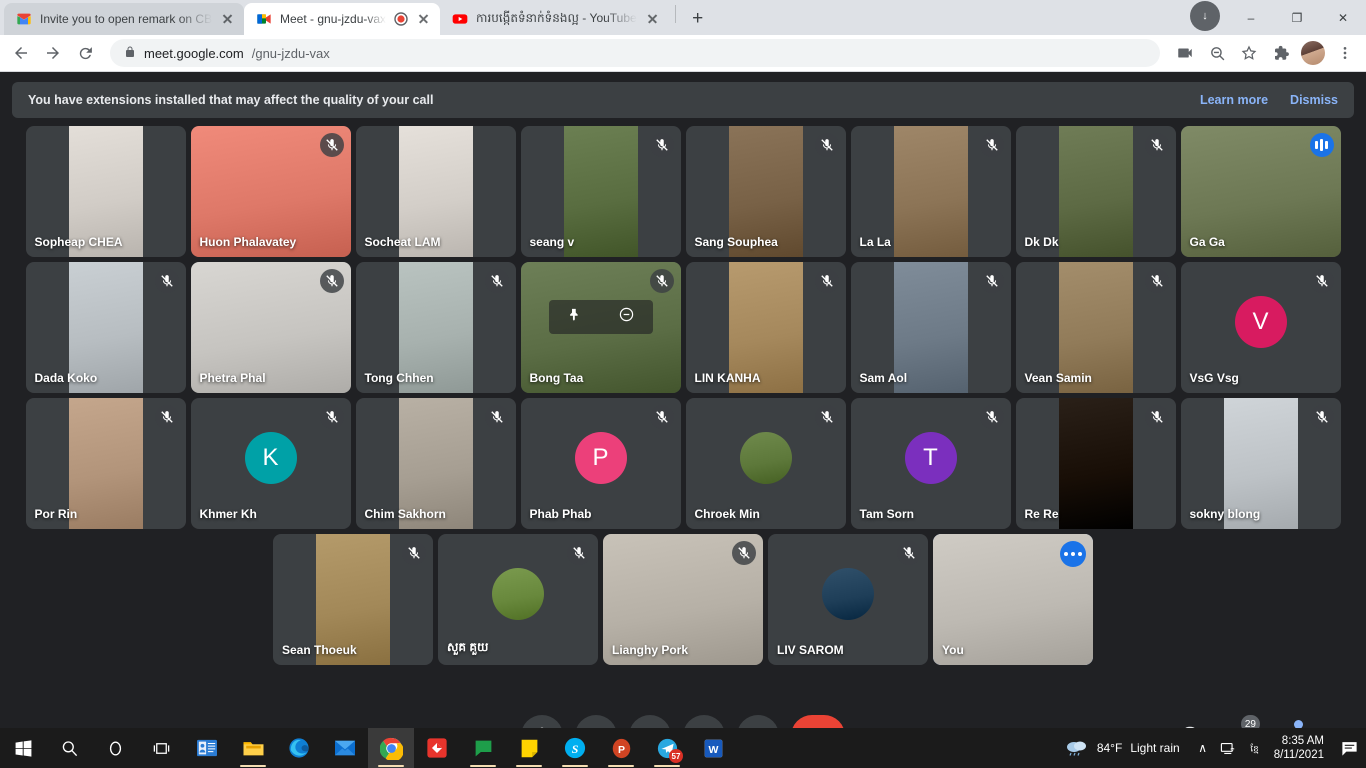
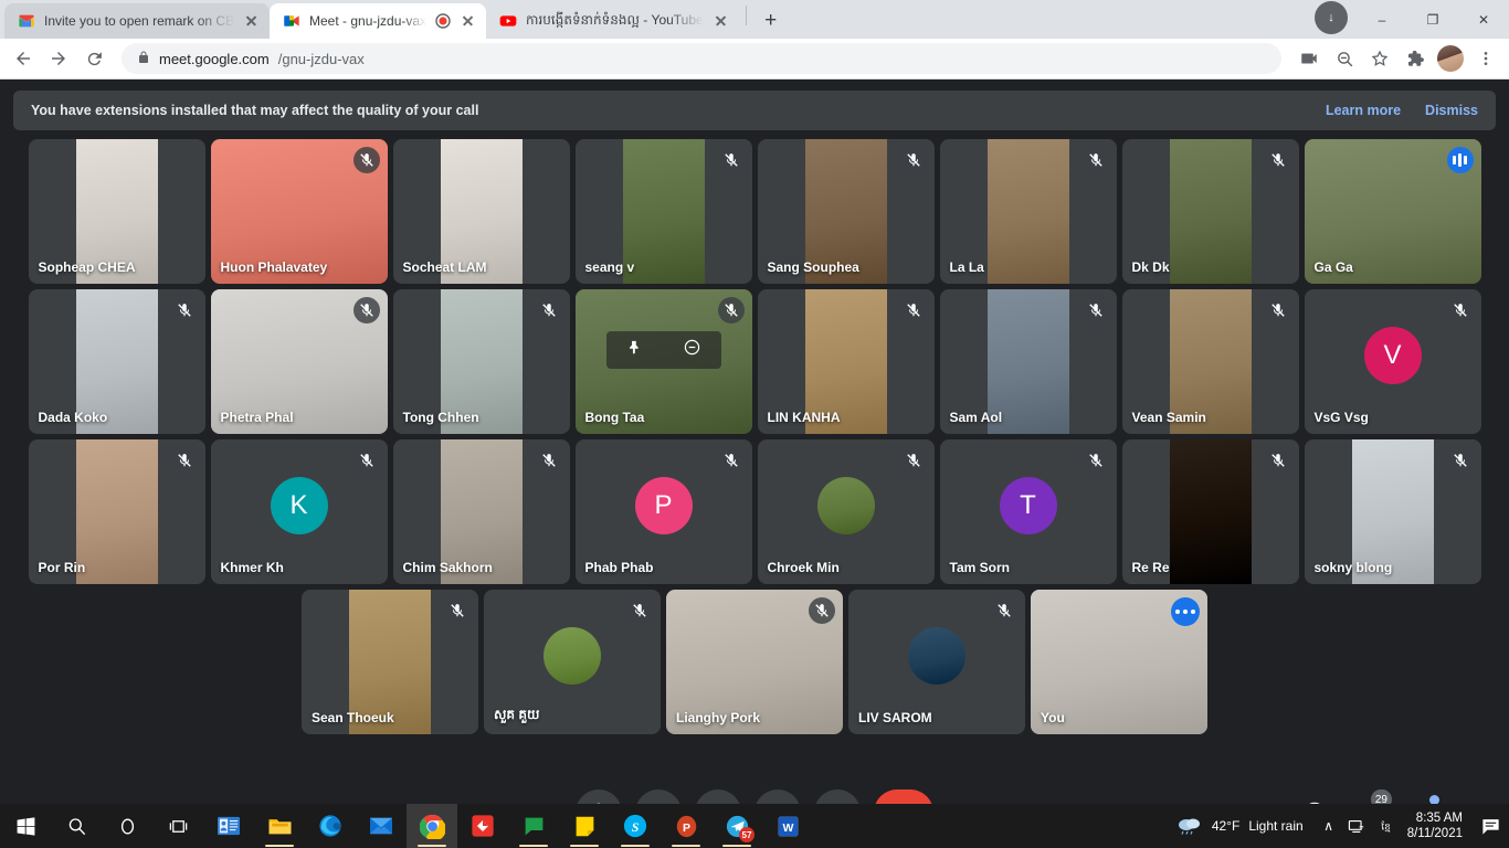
  Invite you to open remark on CB
  Meet - gnu-jzdu-vax
  ការបង្កើតទំនាក់ទំនងល្អ - YouTube
  +
  ↓
  –
  ❐
  ✕
  meet.google.com
  /gnu-jzdu-vax
  You have extensions installed that may affect the quality of your call
  Learn more
  Dismiss
  Sopheap CHEA
  Huon Phalavatey
  Socheat LAM
  seang v
  Sang Souphea
  La La
  Dk Dk
  Ga Ga
  Dada Koko
  Phetra Phal
  Tong Chhen
  Bong Taa
  LIN KANHA
  Sam Aol
  Vean Samin
  V
  VsG Vsg
  Por Rin
  K
  Khmer Kh
  Chim Sakhorn
  P
  Phab Phab
  Chroek Min
  T
  Tam Sorn
  Re Re
  sokny blong
  Sean Thoeuk
  សួគ គួយ
  Lianghy Pork
  LIV SAROM
  You
  29
  S
  P
  57
  W
- 84°F
+ 42°F
  Light rain
  ∧
  ខ្មែ
  8:35 AM
  8/11/2021
